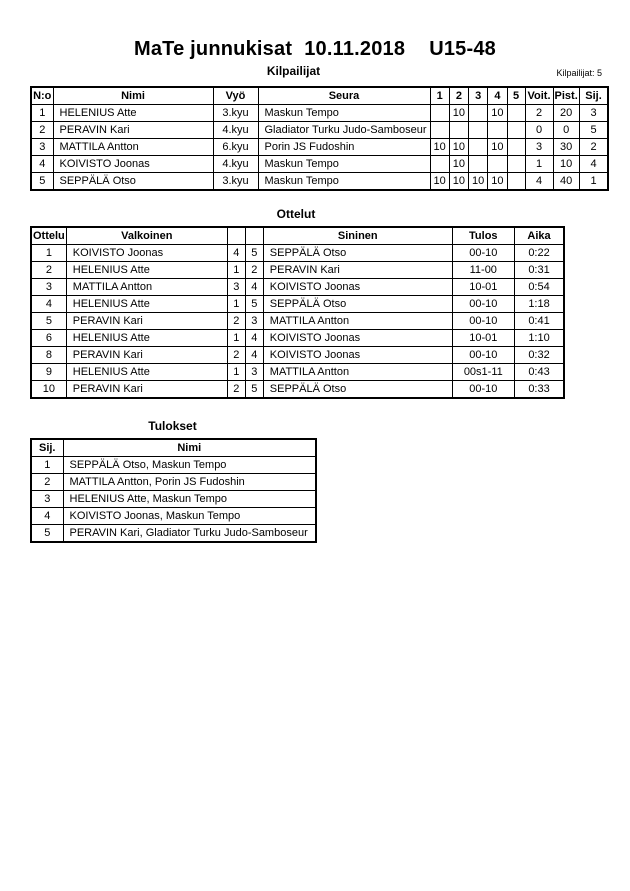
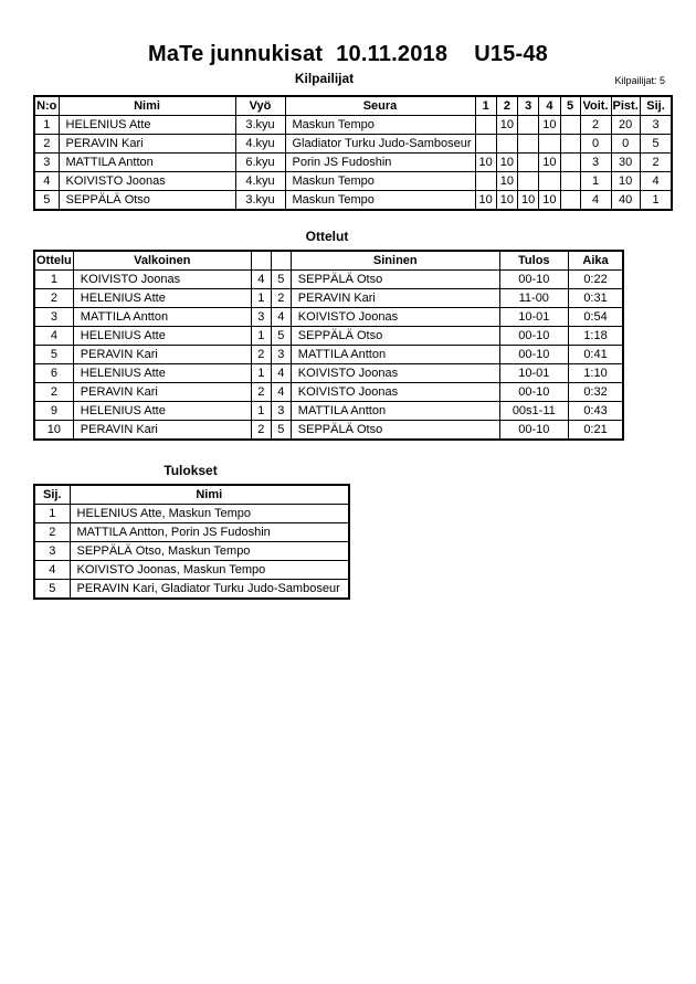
  MaTe junnukisat 10.11.2018 U15-48
  Kilpailijat
  Kilpailijat: 5
  N:o	Nimi	Vyö	Seura	1	2	3	4	5	Voit.	Pist.	Sij.
  1	HELENIUS Atte	3.kyu	Maskun Tempo		10		10		2	20	3
  2	PERAVIN Kari	4.kyu	Gladiator Turku Judo-Samboseur						0	0	5
  3	MATTILA Antton	6.kyu	Porin JS Fudoshin	10	10		10		3	30	2
  4	KOIVISTO Joonas	4.kyu	Maskun Tempo		10				1	10	4
  5	SEPPÄLÄ Otso	3.kyu	Maskun Tempo	10	10	10	10		4	40	1
  Ottelut
  Ottelu	Valkoinen			Sininen	Tulos	Aika
  1	KOIVISTO Joonas	4	5	SEPPÄLÄ Otso	00-10	0:22
  2	HELENIUS Atte	1	2	PERAVIN Kari	11-00	0:31
  3	MATTILA Antton	3	4	KOIVISTO Joonas	10-01	0:54
  4	HELENIUS Atte	1	5	SEPPÄLÄ Otso	00-10	1:18
  5	PERAVIN Kari	2	3	MATTILA Antton	00-10	0:41
  6	HELENIUS Atte	1	4	KOIVISTO Joonas	10-01	1:10
- 8	PERAVIN Kari	2	4	KOIVISTO Joonas	00-10	0:32
+ 2	PERAVIN Kari	2	4	KOIVISTO Joonas	00-10	0:32
  9	HELENIUS Atte	1	3	MATTILA Antton	00s1-11	0:43
- 10	PERAVIN Kari	2	5	SEPPÄLÄ Otso	00-10	0:33
+ 10	PERAVIN Kari	2	5	SEPPÄLÄ Otso	00-10	0:21
  Tulokset
  Sij.	Nimi
- 1	SEPPÄLÄ Otso, Maskun Tempo
+ 1	HELENIUS Atte, Maskun Tempo
  2	MATTILA Antton, Porin JS Fudoshin
- 3	HELENIUS Atte, Maskun Tempo
+ 3	SEPPÄLÄ Otso, Maskun Tempo
  4	KOIVISTO Joonas, Maskun Tempo
  5	PERAVIN Kari, Gladiator Turku Judo-Samboseur
